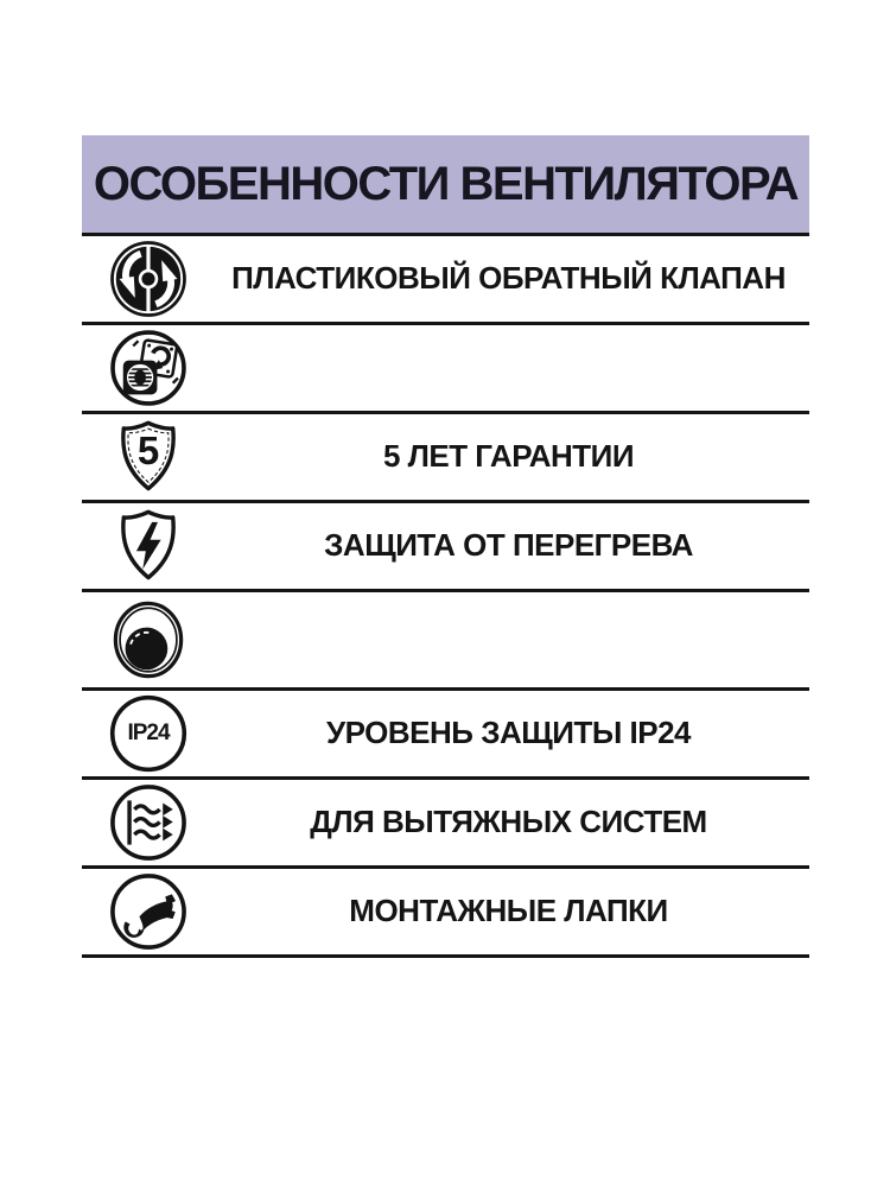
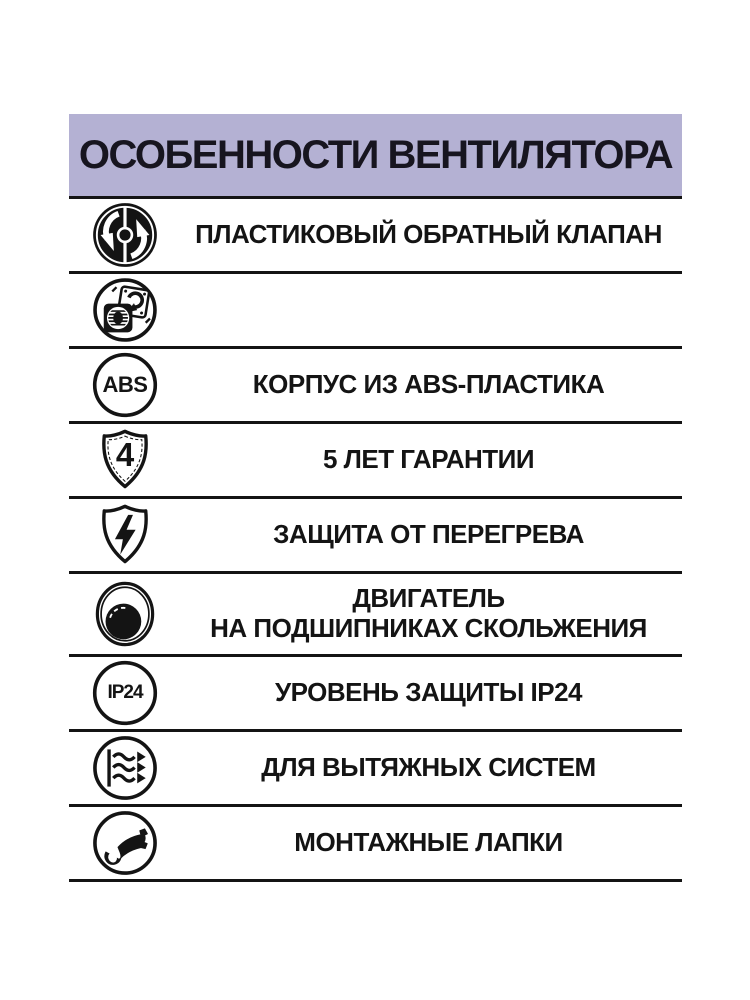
  ОСОБЕННОСТИ ВЕНТИЛЯТОРА
  ПЛАСТИКОВЫЙ ОБРАТНЫЙ КЛАПАН
+ ABS
+ КОРПУС ИЗ ABS-ПЛАСТИКА
- 5
+ 4
  5 ЛЕТ ГАРАНТИИ
  ЗАЩИТА ОТ ПЕРЕГРЕВА
+ ДВИГАТЕЛЬ
+ НА ПОДШИПНИКАХ СКОЛЬЖЕНИЯ
  IP24
  УРОВЕНЬ ЗАЩИТЫ IP24
  ДЛЯ ВЫТЯЖНЫХ СИСТЕМ
  МОНТАЖНЫЕ ЛАПКИ
